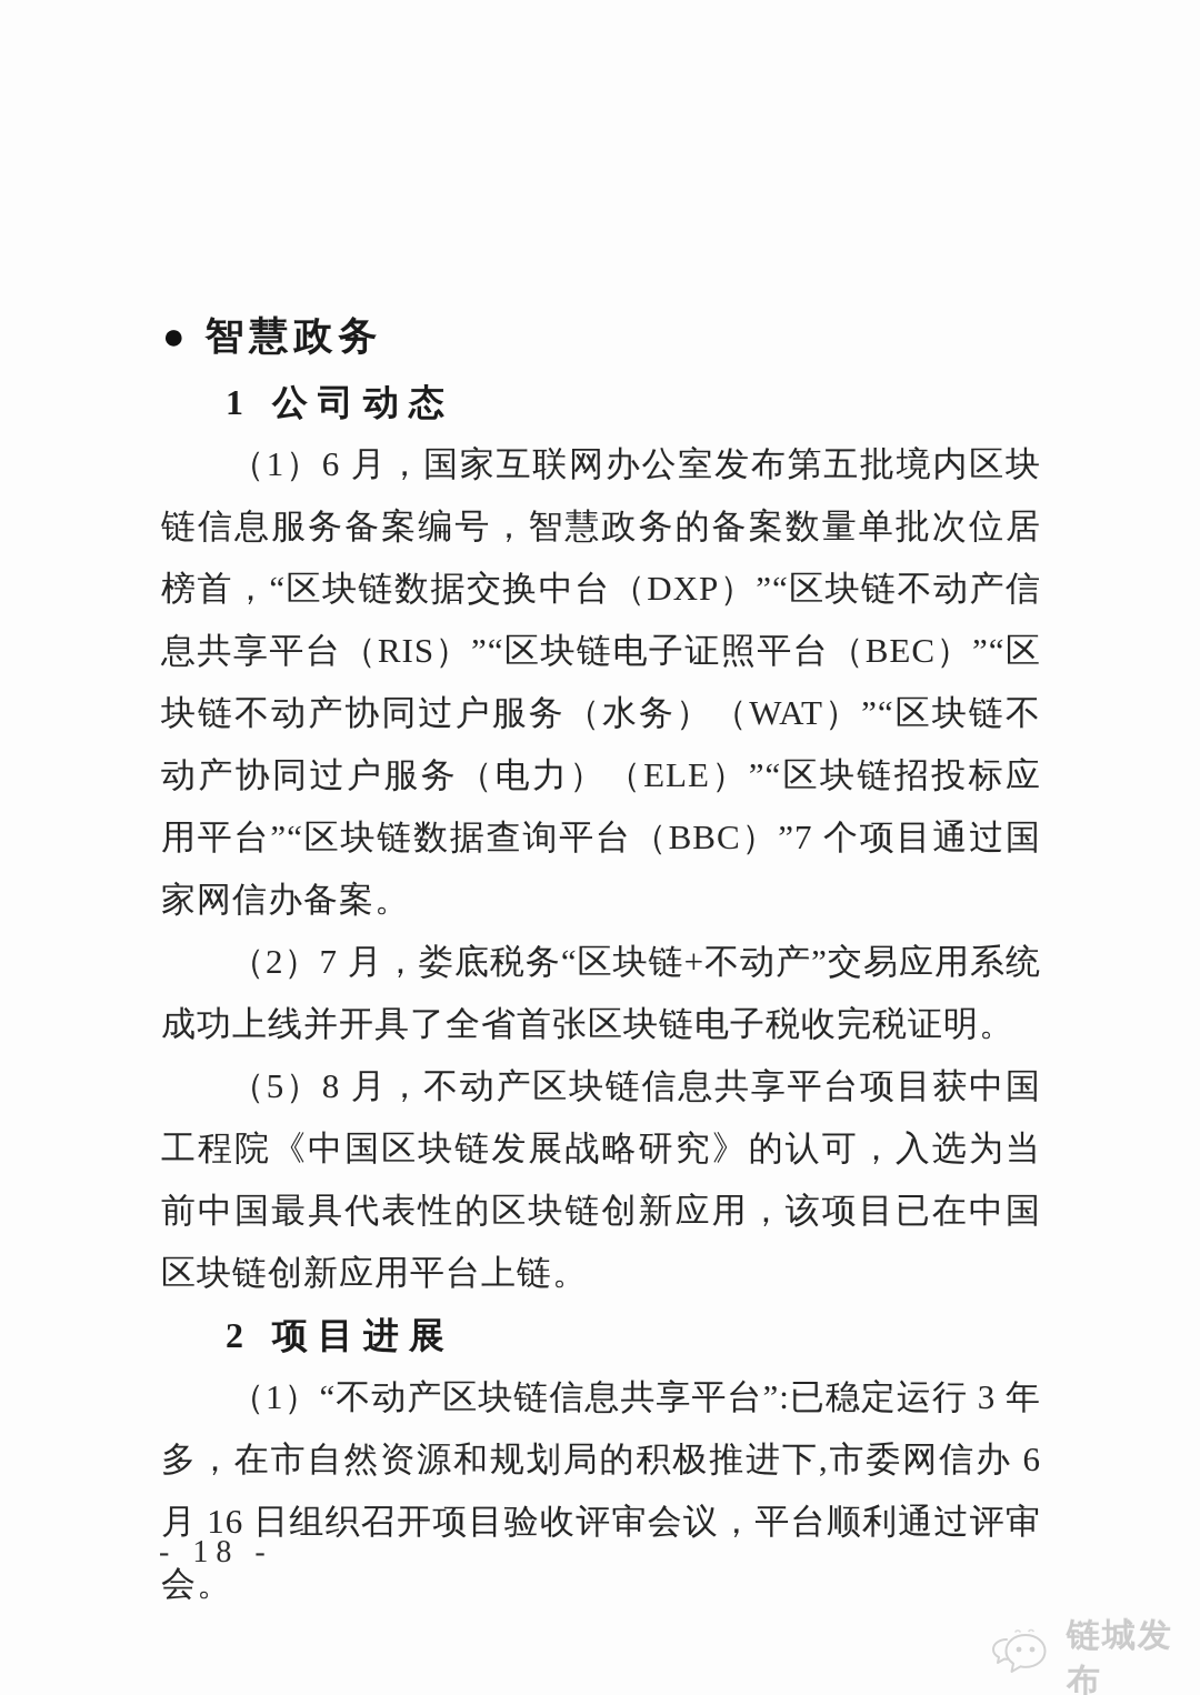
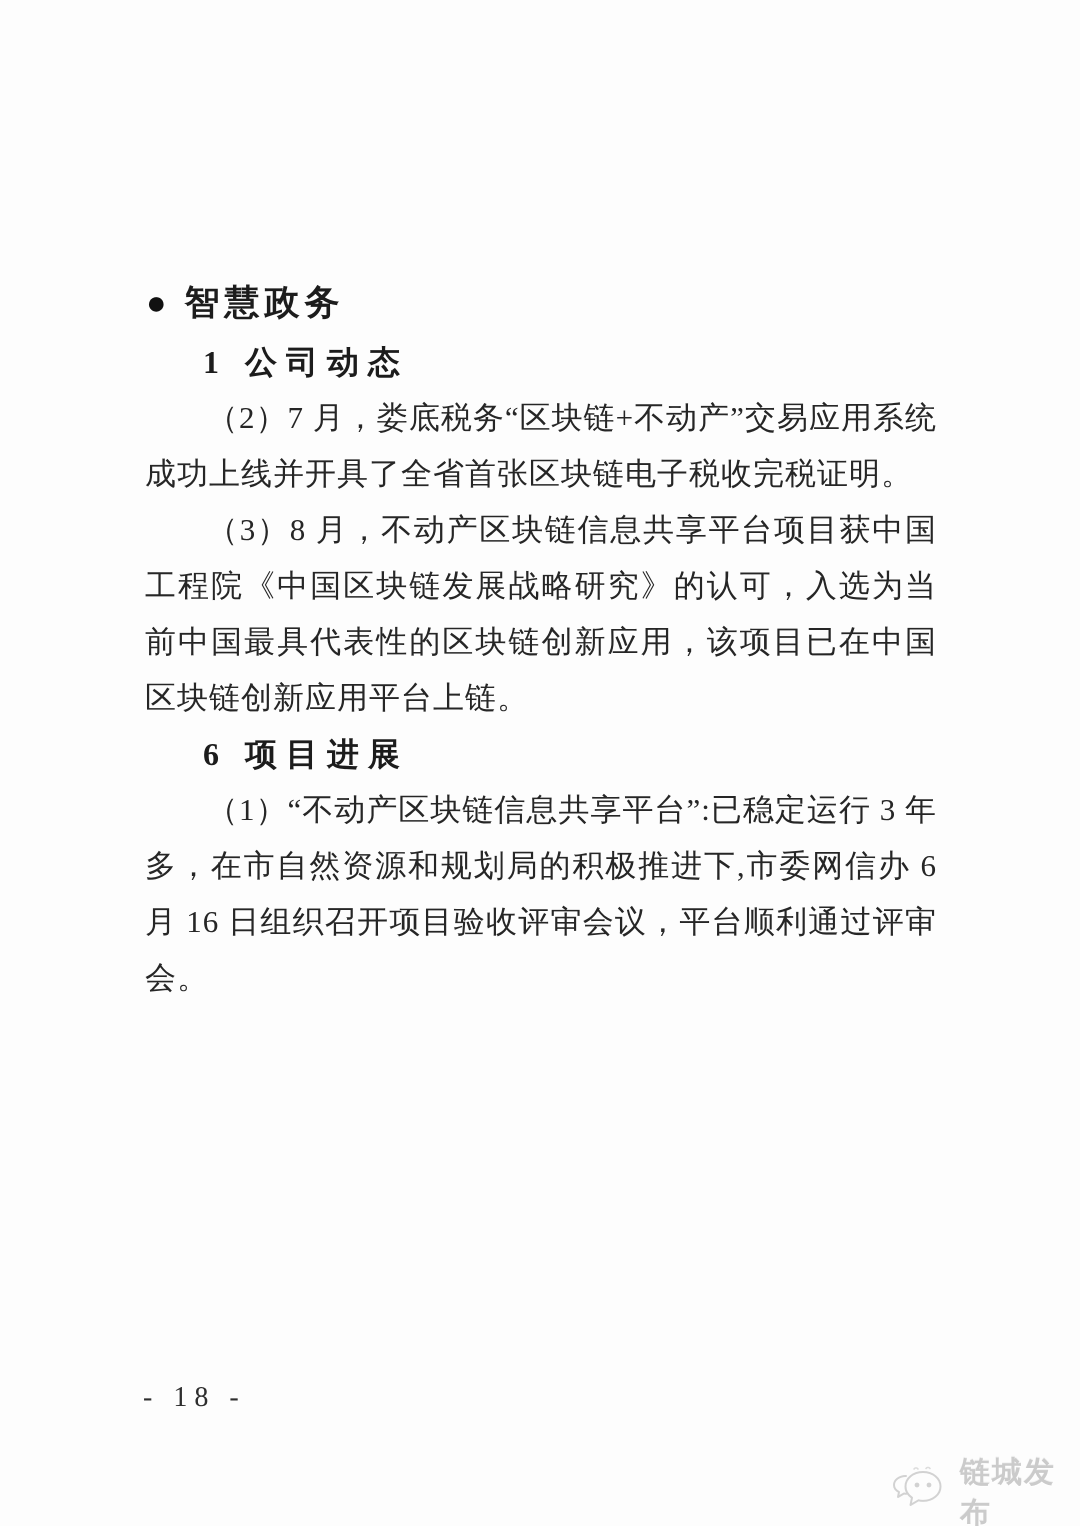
  ●
  智慧政务
  1 公司动态
- （1）6 月，国家互联网办公室发布第五批境内区块链信息服务备案编号，智慧政务的备案数量单批次位居榜首，“区块链数据交换中台（DXP）”“区块链不动产信息共享平台（RIS）”“区块链电子证照平台（BEC）”“区块链不动产协同过户服务（水务）（WAT）”“区块链不动产协同过户服务（电力）（ELE）”“区块链招投标应用平台”“区块链数据查询平台（BBC）”7 个项目通过国家网信办备案。
  （2）7 月，娄底税务“区块链+不动产”交易应用系统成功上线并开具了全省首张区块链电子税收完税证明。
- （5）8 月，不动产区块链信息共享平台项目获中国工程院《中国区块链发展战略研究》的认可，入选为当前中国最具代表性的区块链创新应用，该项目已在中国区块链创新应用平台上链。
+ （3）8 月，不动产区块链信息共享平台项目获中国工程院《中国区块链发展战略研究》的认可，入选为当前中国最具代表性的区块链创新应用，该项目已在中国区块链创新应用平台上链。
- 2 项目进展
+ 6 项目进展
  （1）“不动产区块链信息共享平台”:已稳定运行 3 年多，在市自然资源和规划局的积极推进下,市委网信办 6 月 16 日组织召开项目验收评审会议，平台顺利通过评审会。
  - 18 -
  链城发布
